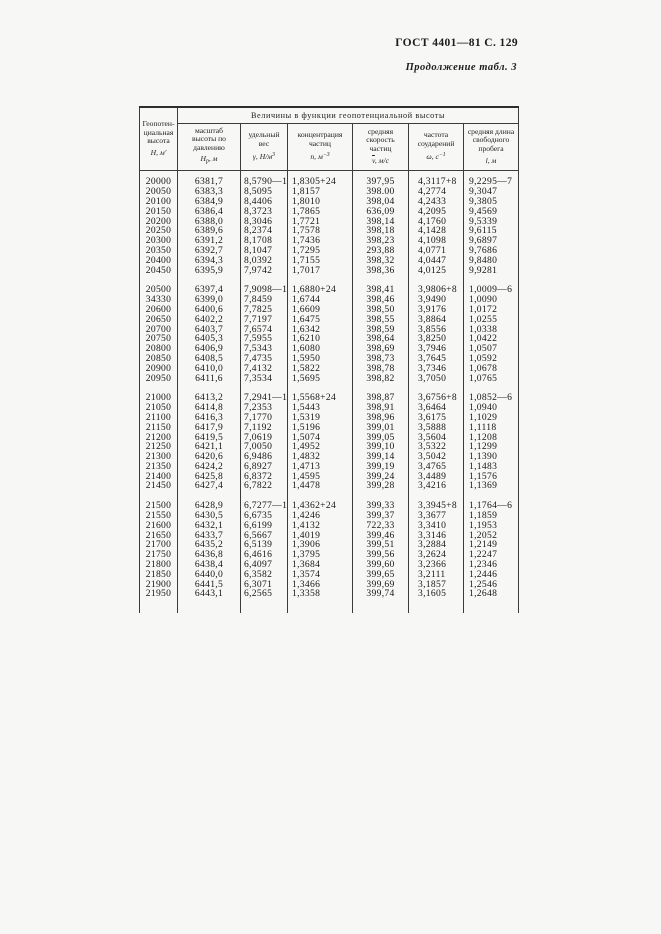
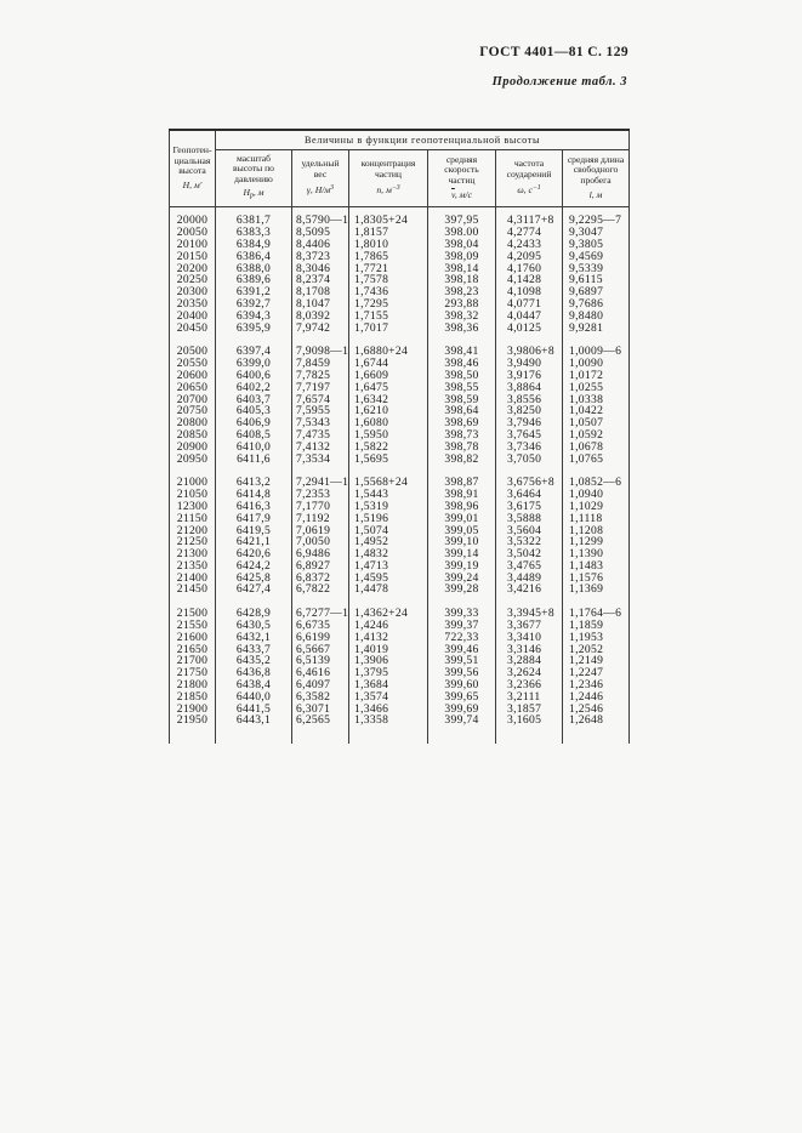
  ГОСТ 4401—81 С. 129
  Продолжение табл. 3
  Геопотен- циальная высота Н, м'	Величины в функции геопотенциальной высоты
  масштаб высоты по давлению Н , м	удельный вес γ, Н/м	концентрация частиц n, м	средняя скорость частиц v, м/с	частота соударений ω, с	средняя длина свободного пробега l, м
  20000	6381,7	8,5790—1	1,8305+24	397,95	4,3117+8	9,2295—7
  20050	6383,3	8,5095	1,8157	398.00	4,2774	9,3047
  20100	6384,9	8,4406	1,8010	398,04	4,2433	9,3805
- 20150	6386,4	8,3723	1,7865	636,09	4,2095	9,4569
+ 20150	6386,4	8,3723	1,7865	398,09	4,2095	9,4569
  20200	6388,0	8,3046	1,7721	398,14	4,1760	9,5339
  20250	6389,6	8,2374	1,7578	398,18	4,1428	9,6115
  20300	6391,2	8,1708	1,7436	398,23	4,1098	9,6897
  20350	6392,7	8,1047	1,7295	293,88	4,0771	9,7686
  20400	6394,3	8,0392	1,7155	398,32	4,0447	9,8480
  20450	6395,9	7,9742	1,7017	398,36	4,0125	9,9281
  20500	6397,4	7,9098—1	1,6880+24	398,41	3,9806+8	1,0009—6
- 34330	6399,0	7,8459	1,6744	398,46	3,9490	1,0090
+ 20550	6399,0	7,8459	1,6744	398,46	3,9490	1,0090
  20600	6400,6	7,7825	1,6609	398,50	3,9176	1,0172
  20650	6402,2	7,7197	1,6475	398,55	3,8864	1,0255
  20700	6403,7	7,6574	1,6342	398,59	3,8556	1,0338
  20750	6405,3	7,5955	1,6210	398,64	3,8250	1,0422
  20800	6406,9	7,5343	1,6080	398,69	3,7946	1,0507
  20850	6408,5	7,4735	1,5950	398,73	3,7645	1,0592
  20900	6410,0	7,4132	1,5822	398,78	3,7346	1,0678
  20950	6411,6	7,3534	1,5695	398,82	3,7050	1,0765
  21000	6413,2	7,2941—1	1,5568+24	398,87	3,6756+8	1,0852—6
  21050	6414,8	7,2353	1,5443	398,91	3,6464	1,0940
- 21100	6416,3	7,1770	1,5319	398,96	3,6175	1,1029
+ 12300	6416,3	7,1770	1,5319	398,96	3,6175	1,1029
  21150	6417,9	7,1192	1,5196	399,01	3,5888	1,1118
  21200	6419,5	7,0619	1,5074	399,05	3,5604	1,1208
  21250	6421,1	7,0050	1,4952	399,10	3,5322	1,1299
  21300	6420,6	6,9486	1,4832	399,14	3,5042	1,1390
  21350	6424,2	6,8927	1,4713	399,19	3,4765	1,1483
  21400	6425,8	6,8372	1,4595	399,24	3,4489	1,1576
  21450	6427,4	6,7822	1,4478	399,28	3,4216	1,1369
  21500	6428,9	6,7277—1	1,4362+24	399,33	3,3945+8	1,1764—6
  21550	6430,5	6,6735	1,4246	399,37	3,3677	1,1859
  21600	6432,1	6,6199	1,4132	722,33	3,3410	1,1953
  21650	6433,7	6,5667	1,4019	399,46	3,3146	1,2052
  21700	6435,2	6,5139	1,3906	399,51	3,2884	1,2149
  21750	6436,8	6,4616	1,3795	399,56	3,2624	1,2247
  21800	6438,4	6,4097	1,3684	399,60	3,2366	1,2346
  21850	6440,0	6,3582	1,3574	399,65	3,2111	1,2446
  21900	6441,5	6,3071	1,3466	399,69	3,1857	1,2546
  21950	6443,1	6,2565	1,3358	399,74	3,1605	1,2648
